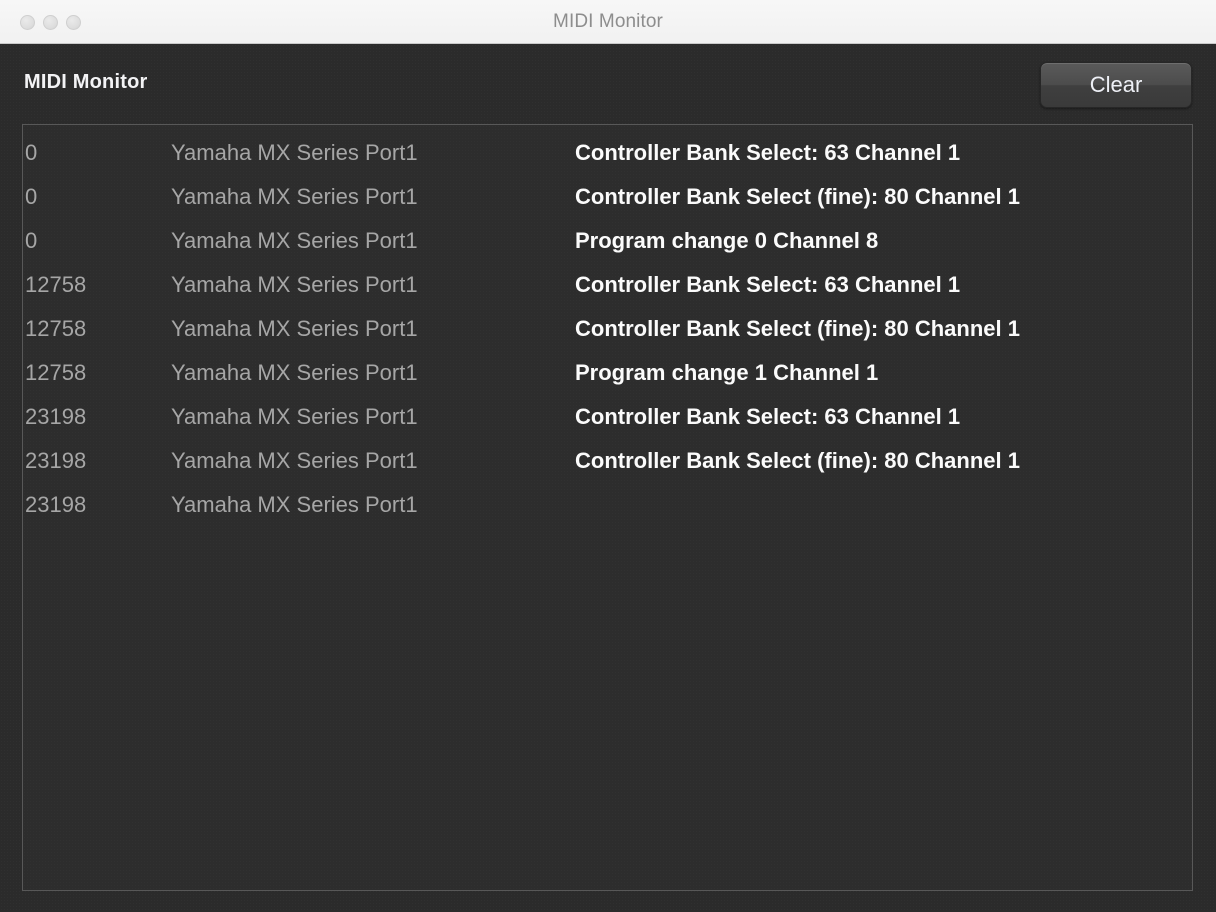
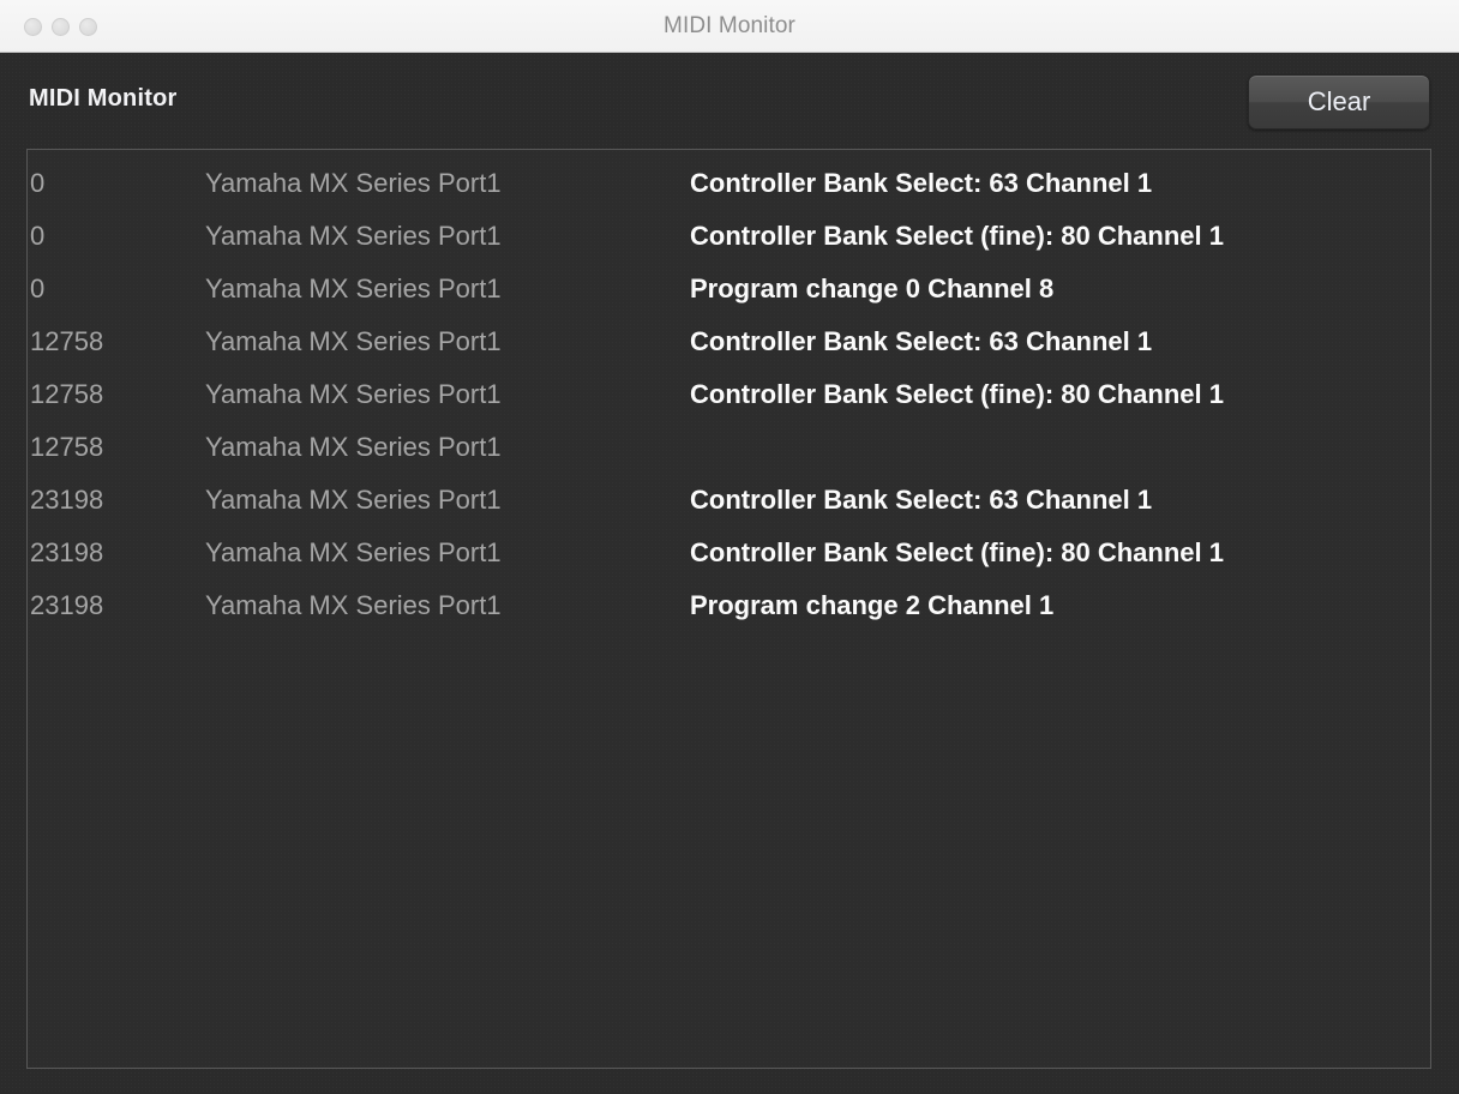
  MIDI Monitor
  MIDI Monitor
  Clear
  0
  Yamaha MX Series Port1
  Controller Bank Select: 63 Channel 1
  0
  Yamaha MX Series Port1
  Controller Bank Select (fine): 80 Channel 1
  0
  Yamaha MX Series Port1
  Program change 0 Channel 8
  12758
  Yamaha MX Series Port1
  Controller Bank Select: 63 Channel 1
  12758
  Yamaha MX Series Port1
  Controller Bank Select (fine): 80 Channel 1
  12758
  Yamaha MX Series Port1
- Program change 1 Channel 1
  23198
  Yamaha MX Series Port1
  Controller Bank Select: 63 Channel 1
  23198
  Yamaha MX Series Port1
  Controller Bank Select (fine): 80 Channel 1
  23198
  Yamaha MX Series Port1
+ Program change 2 Channel 1
